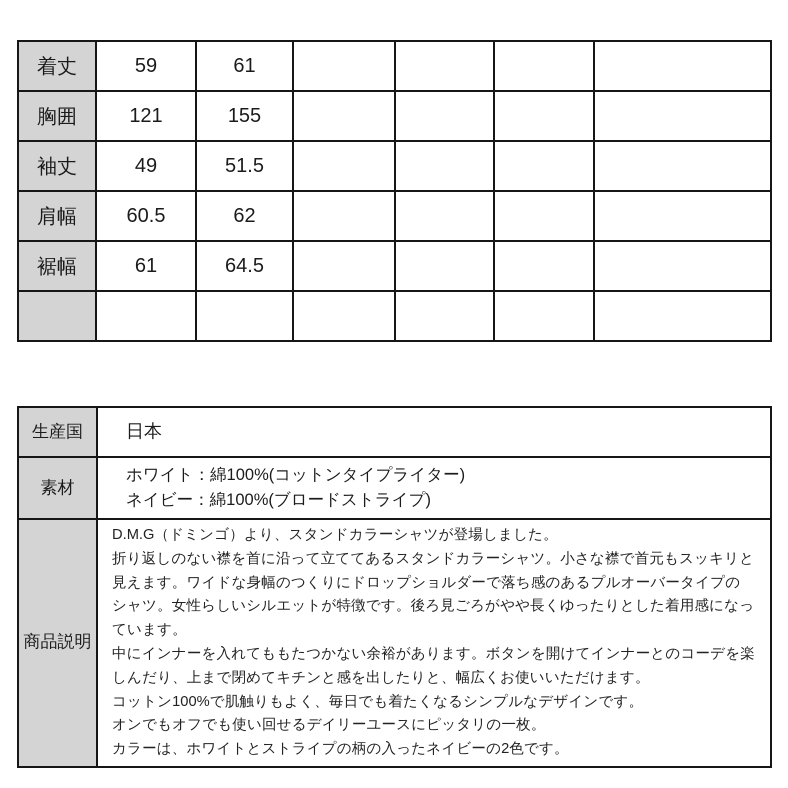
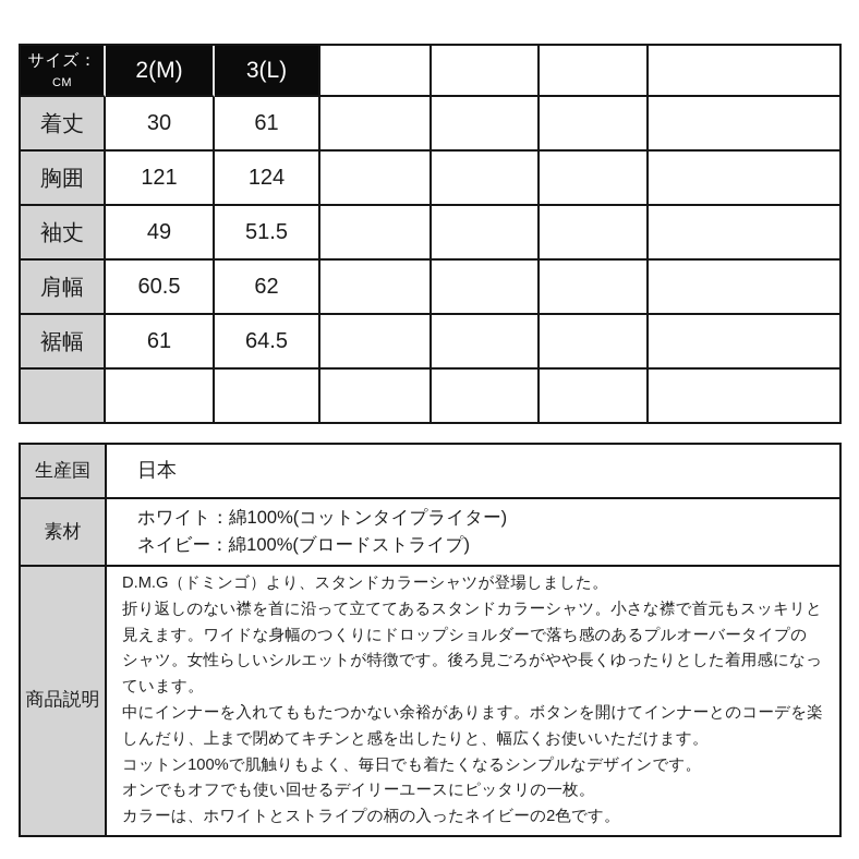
+ サイズ：CM	2(M)	3(L)
- 着丈	59	61
+ 着丈	30	61
- 胸囲	121	155
+ 胸囲	121	124
  袖丈	49	51.5
  肩幅	60.5	62
  裾幅	61	64.5
  生産国	日本
  素材	ホワイト：綿100%(コットンタイプライター) ネイビー：綿100%(ブロードストライプ)
  商品説明	D.M.G（ドミンゴ）より、スタンドカラーシャツが登場しました。 折り返しのない襟を首に沿って立ててあるスタンドカラーシャツ。小さな襟で首元もスッキリと 見えます。ワイドな身幅のつくりにドロップショルダーで落ち感のあるプルオーバータイプの シャツ。女性らしいシルエットが特徴です。後ろ見ごろがやや長くゆったりとした着用感になっ ています。 中にインナーを入れてももたつかない余裕があります。ボタンを開けてインナーとのコーデを楽 しんだり、上まで閉めてキチンと感を出したりと、幅広くお使いいただけます。 コットン100%で肌触りもよく、毎日でも着たくなるシンプルなデザインです。 オンでもオフでも使い回せるデイリーユースにピッタリの一枚。 カラーは、ホワイトとストライプの柄の入ったネイビーの2色です。
